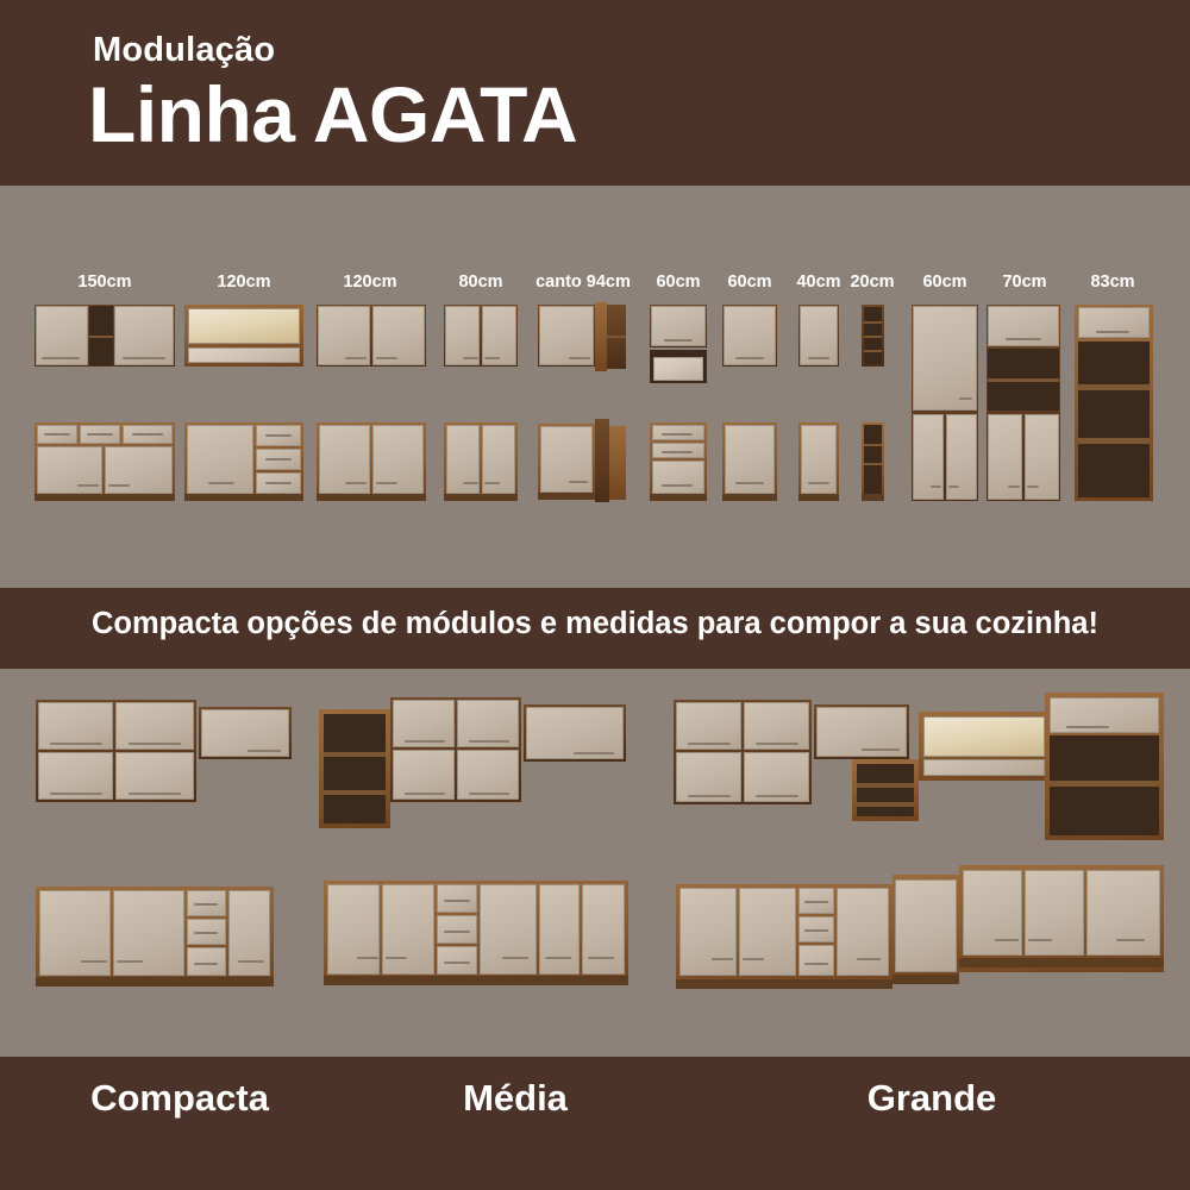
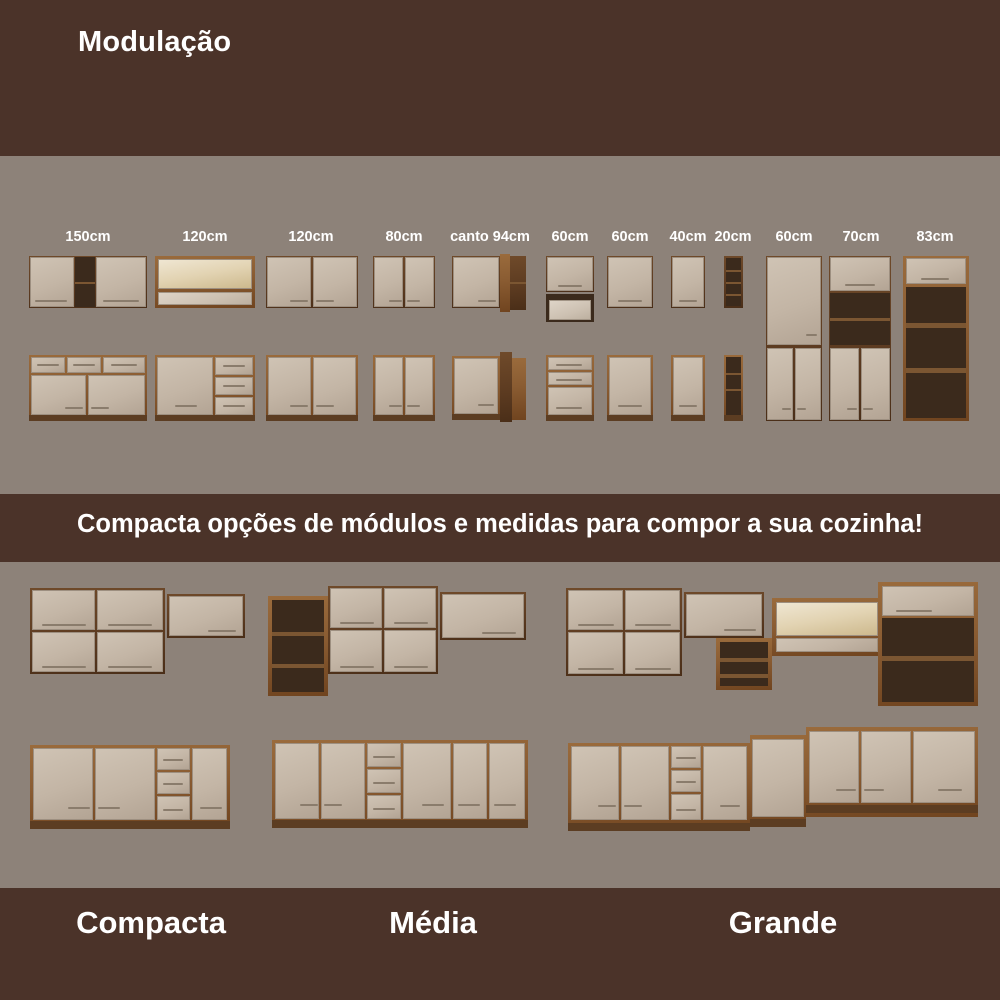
  Modulação
- Linha AGATA
  150cm
  120cm
  120cm
  80cm
  canto 94cm
  60cm
  60cm
  40cm
  20cm
  60cm
  70cm
  83cm
  Compacta opções de módulos e medidas para compor a sua cozinha!
  Compacta
  Média
  Grande
